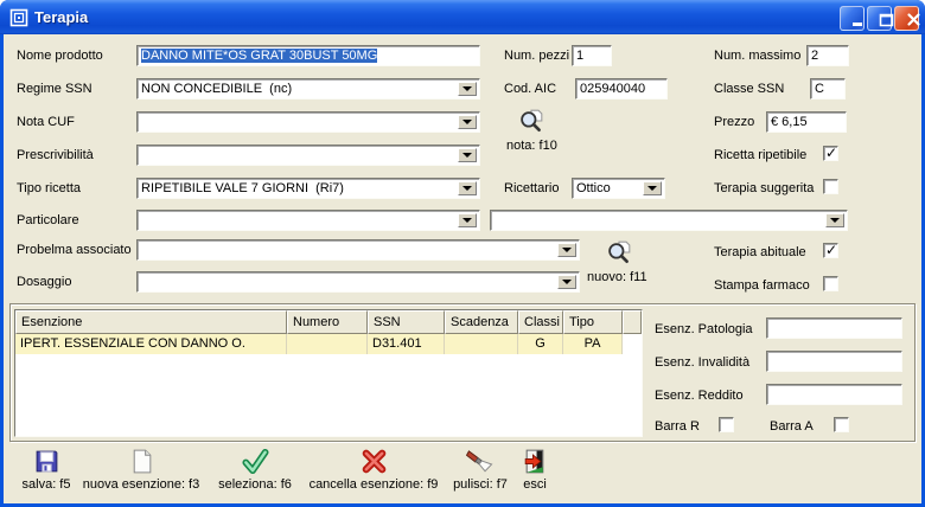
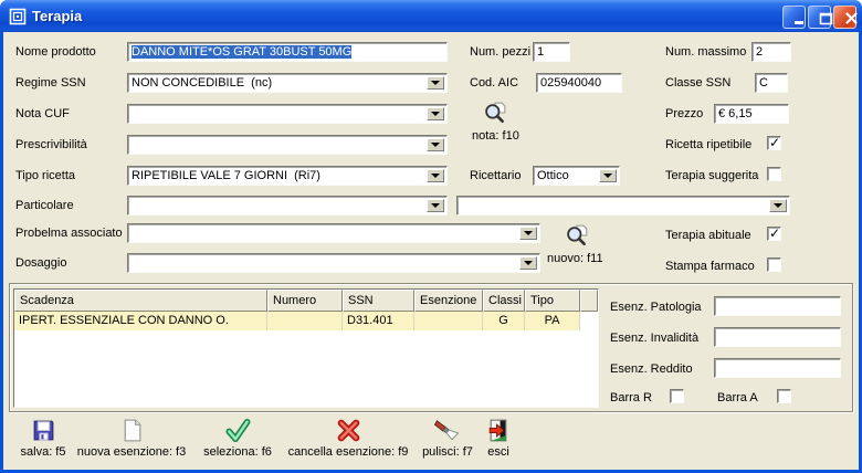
  Terapia
  Nome prodotto
  Regime SSN
  Nota CUF
  Prescrivibilità
  Tipo ricetta
  Particolare
  Probelma associato
  Dosaggio
  DANNO MITE*OS GRAT 30BUST 50MG
  NON CONCEDIBILE (nc)
  RIPETIBILE VALE 7 GIORNI (Ri7)
  Num. pezzi
  1
  Cod. AIC
  025940040
  nota: f10
  Ricettario
  Ottico
  nuovo: f11
  Num. massimo
  2
  Classe SSN
  C
  Prezzo
  € 6,15
  Ricetta ripetibile
  Terapia suggerita
  Terapia abituale
  Stampa farmaco
- Esenzione
+ Scadenza
  Numero
  SSN
- Scadenza
+ Esenzione
  Classi
  Tipo
  IPERT. ESSENZIALE CON DANNO O.
  D31.401
  G
  PA
  Esenz. Patologia
  Esenz. Invalidità
  Esenz. Reddito
  Barra R
  Barra A
  salva: f5
  nuova esenzione: f3
  seleziona: f6
  cancella esenzione: f9
  pulisci: f7
  esci
